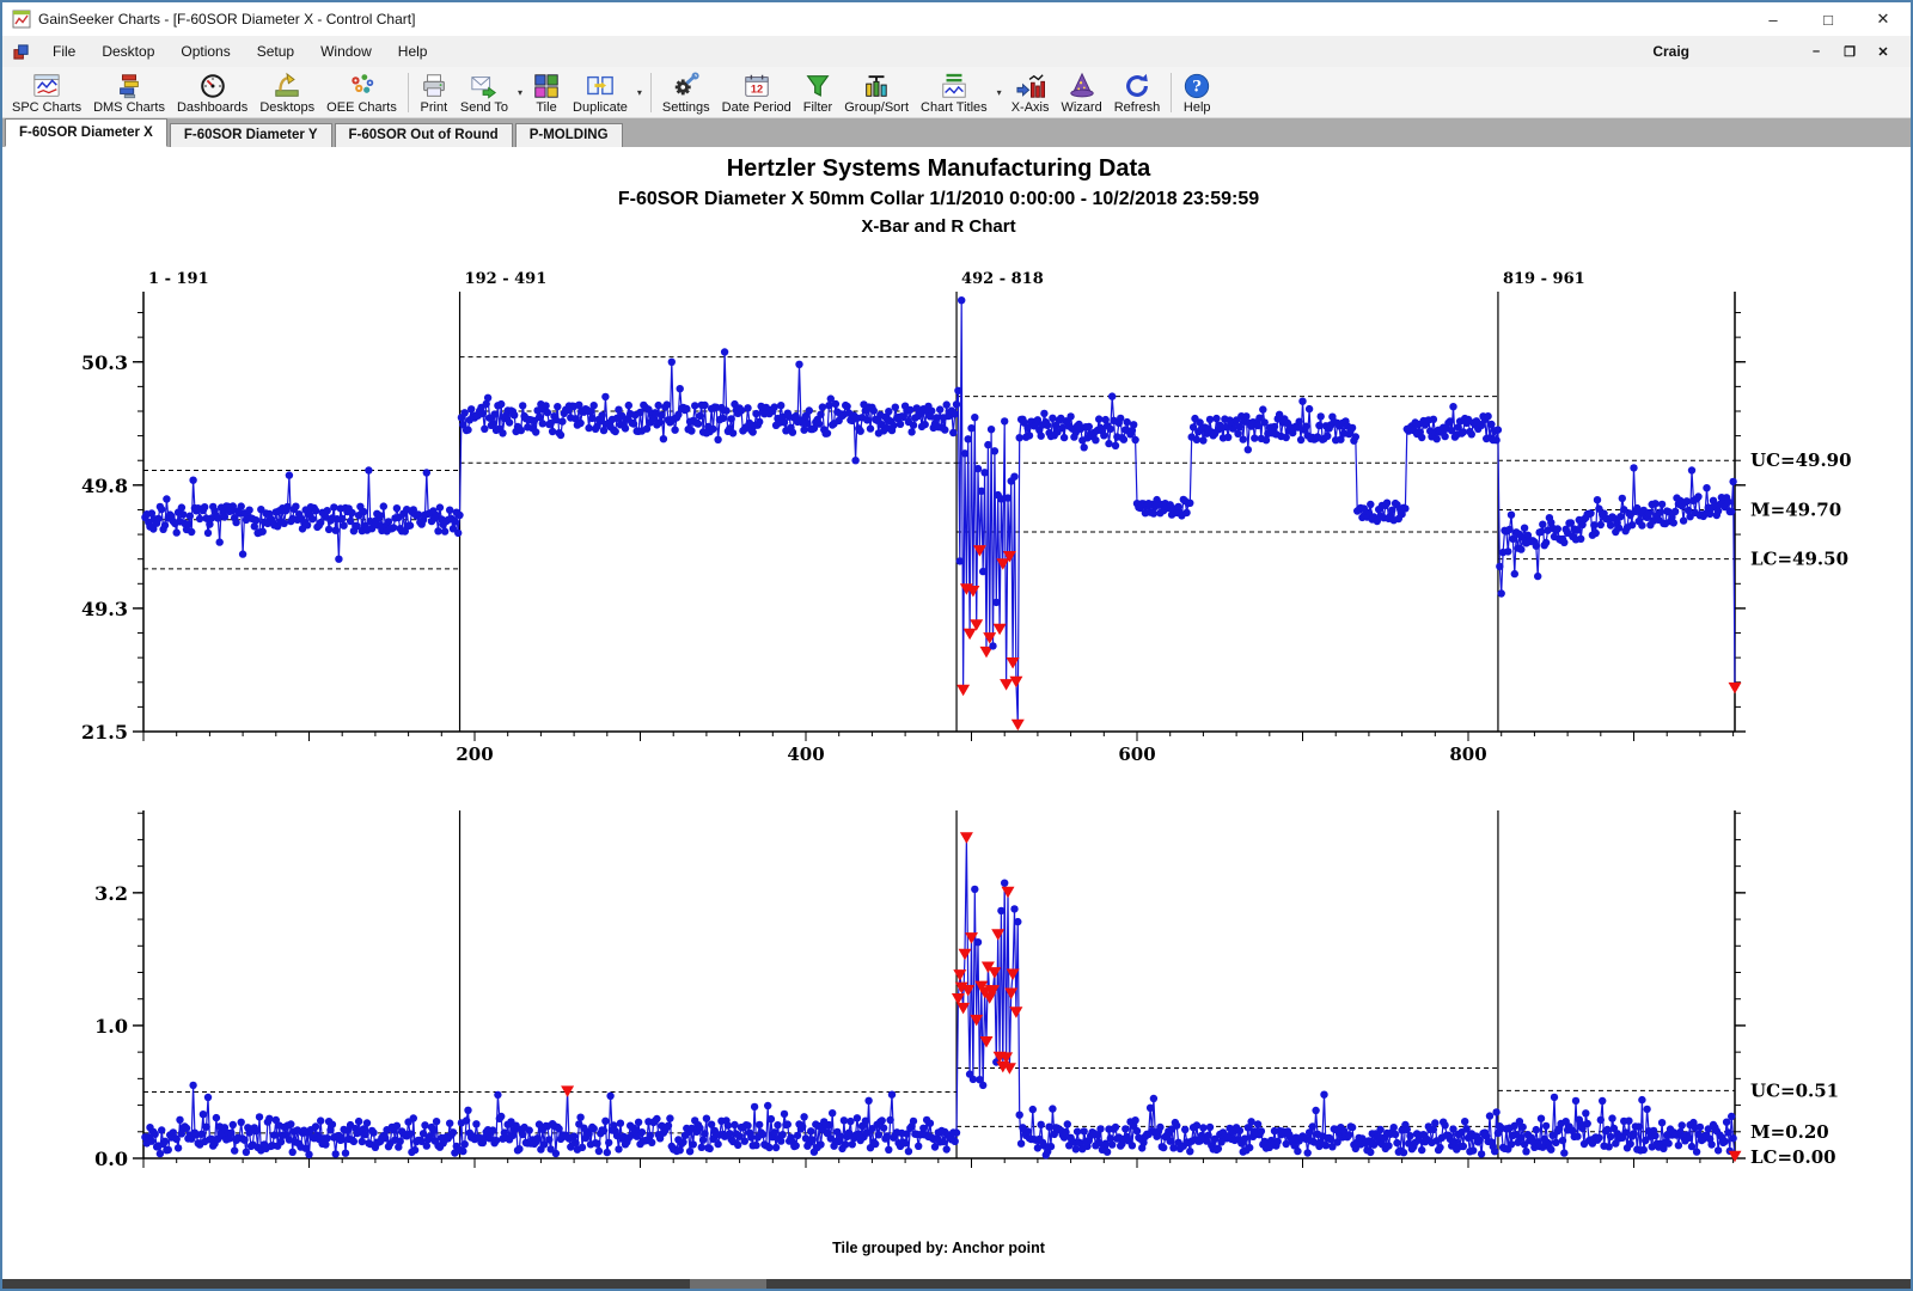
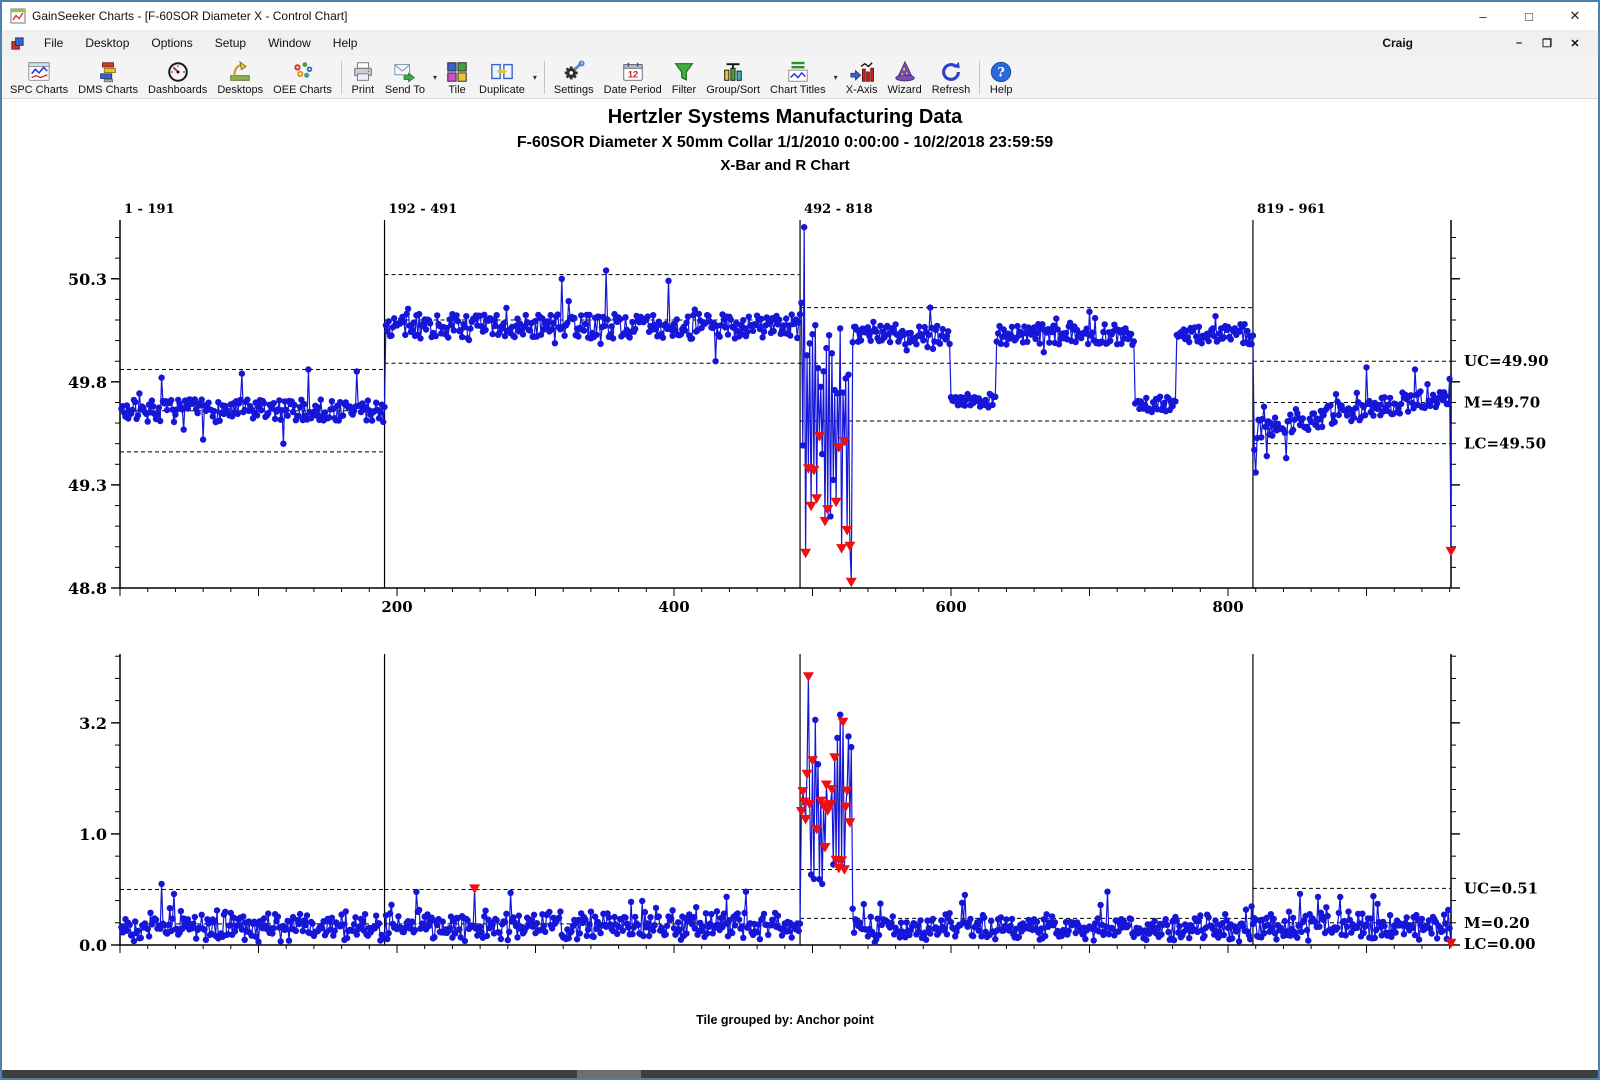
  GainSeeker Charts - [F-60SOR Diameter X - Control Chart]
  –
  □
  ✕
  File
  Desktop
  Options
  Setup
  Window
  Help
  Craig
  –
  ❐
  ✕
  SPC Charts
  DMS Charts
  Dashboards
  Desktops
  OEE Charts
  Print
  Send To
  ▾
  Tile
  Duplicate
  ▾
  Settings
  12
  Date Period
  Filter
  Group/Sort
  Chart Titles
  ▾
  X-Axis
  Wizard
  Refresh
  ?
  Help
- F-60SOR Diameter X
- F-60SOR Diameter Y
- F-60SOR Out of Round
- P-MOLDING
  Hertzler Systems Manufacturing Data
  F-60SOR Diameter X 50mm Collar 1/1/2010 0:00:00 - 10/2/2018 23:59:59
  X-Bar and R Chart
  1 - 191
  192 - 491
  492 - 818
  819 - 961
- 21.5
+ 48.8
  49.3
  49.8
  50.3
  200
  400
  600
  800
  UC=49.90
  M=49.70
  LC=49.50
  0.0
  1.0
  3.2
  UC=0.51
  M=0.20
  LC=0.00
  Tile grouped by: Anchor point
